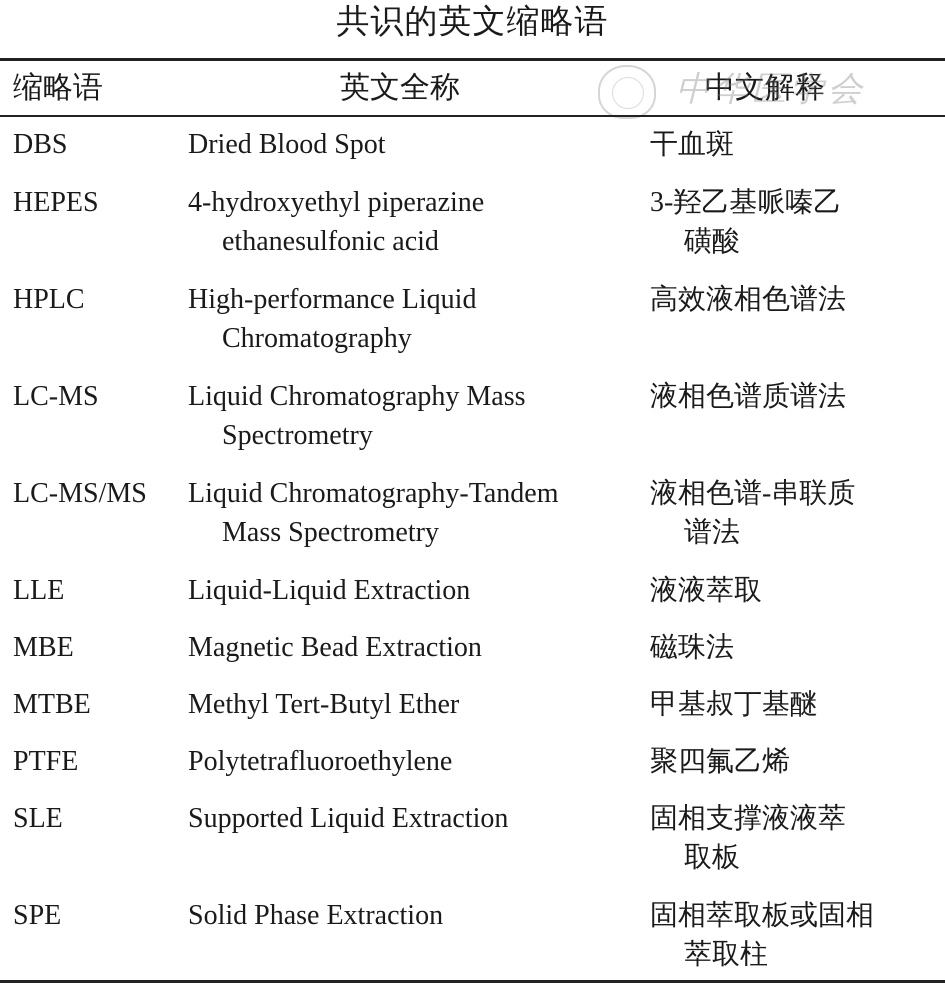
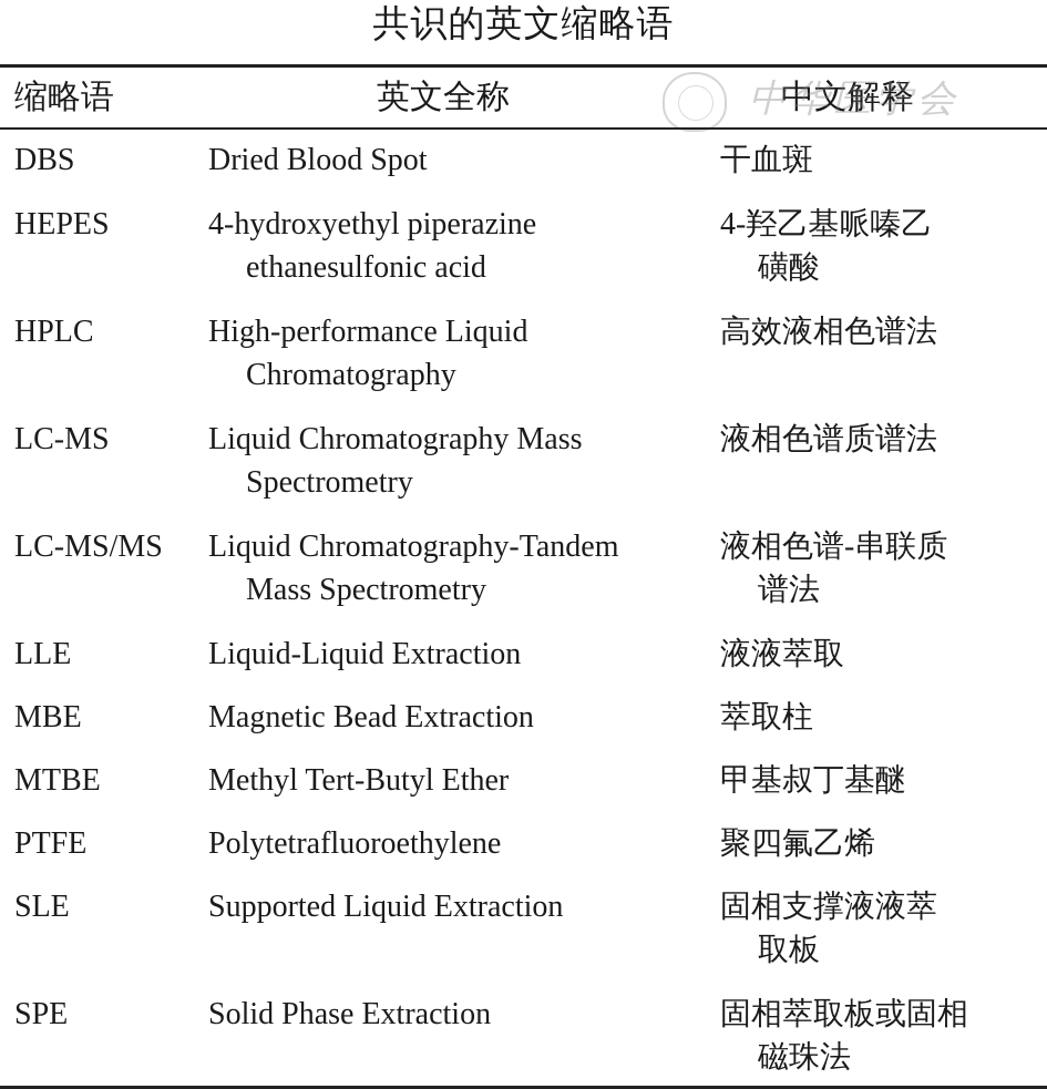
  共识的英文缩略语
  缩略语
  英文全称
  中文解释
  中华医学会
  DBS
  Dried Blood Spot
  干血斑
  HEPES
  4-hydroxyethyl piperazine
  ethanesulfonic acid
- 3-羟乙基哌嗪乙
+ 4-羟乙基哌嗪乙
  磺酸
  HPLC
  High-performance Liquid
  Chromatography
  高效液相色谱法
  LC-MS
  Liquid Chromatography Mass
  Spectrometry
  液相色谱质谱法
  LC-MS/MS
  Liquid Chromatography-Tandem
  Mass Spectrometry
  液相色谱-串联质
  谱法
  LLE
  Liquid-Liquid Extraction
  液液萃取
  MBE
  Magnetic Bead Extraction
- 磁珠法
+ 萃取柱
  MTBE
  Methyl Tert-Butyl Ether
  甲基叔丁基醚
  PTFE
  Polytetrafluoroethylene
  聚四氟乙烯
  SLE
  Supported Liquid Extraction
  固相支撑液液萃
  取板
  SPE
  Solid Phase Extraction
  固相萃取板或固相
- 萃取柱
+ 磁珠法
